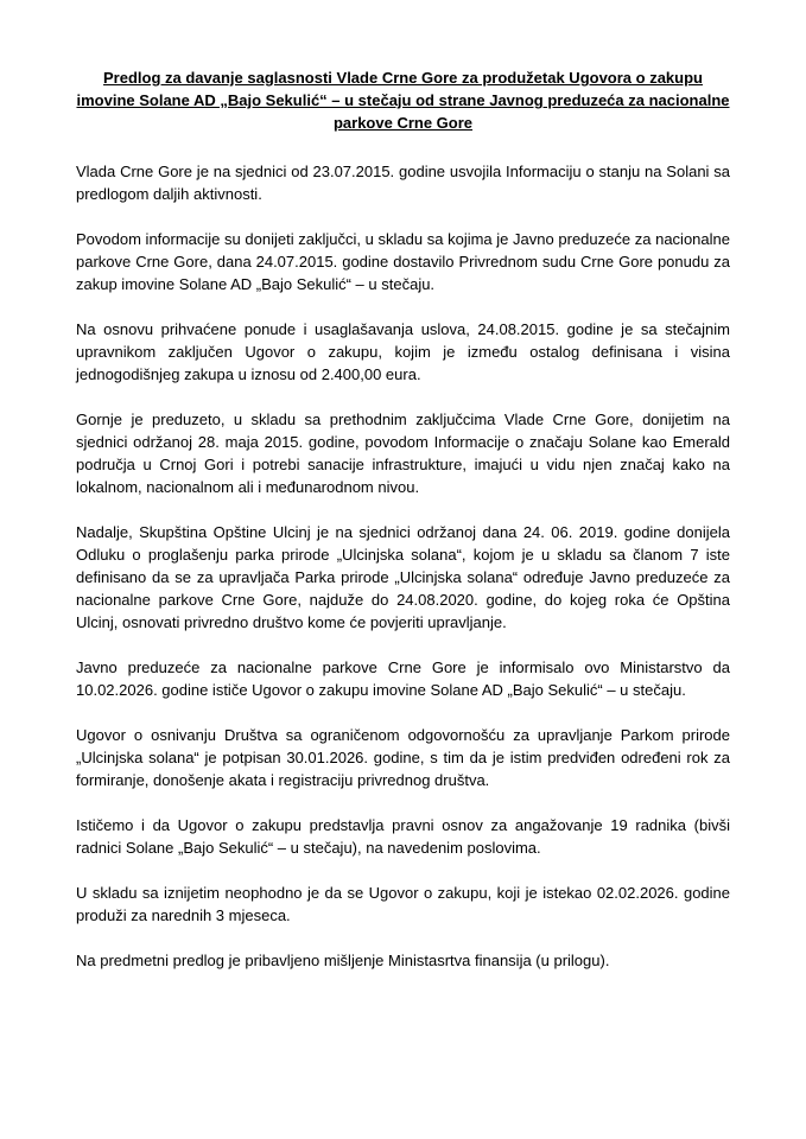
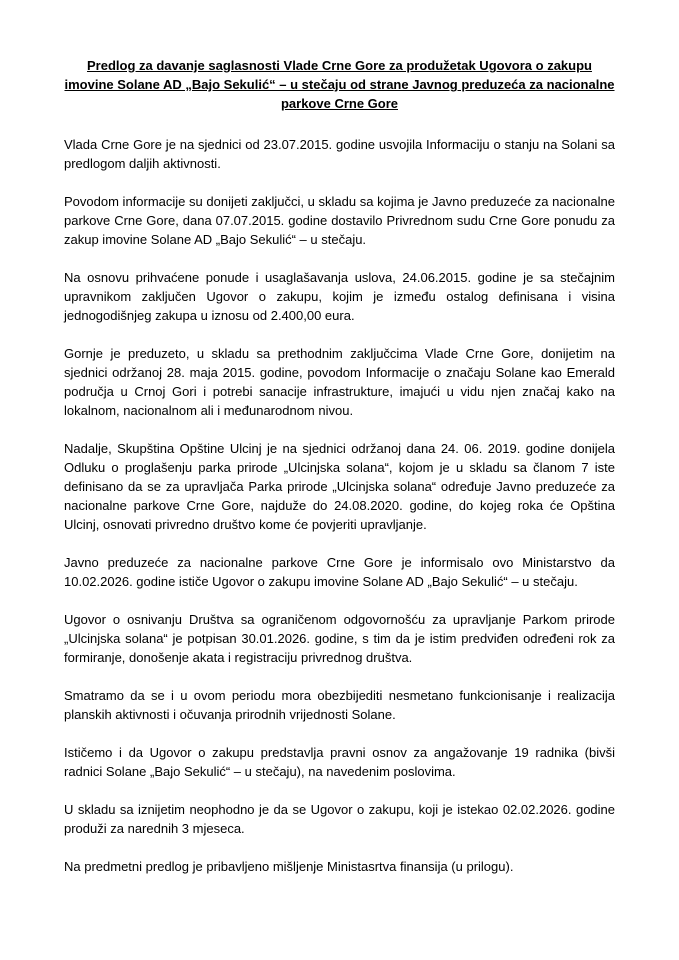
  Predlog za davanje saglasnosti Vlade Crne Gore za produžetak Ugovora o zakupu imovine Solane AD „Bajo Sekulić“ – u stečaju od strane Javnog preduzeća za nacionalne parkove Crne Gore
  Vlada Crne Gore je na sjednici od 23.07.2015. godine usvojila Informaciju o stanju na Solani sa predlogom daljih aktivnosti.
- Povodom informacije su donijeti zaključci, u skladu sa kojima je Javno preduzeće za nacionalne parkove Crne Gore, dana 24.07.2015. godine dostavilo Privrednom sudu Crne Gore ponudu za zakup imovine Solane AD „Bajo Sekulić“ – u stečaju.
+ Povodom informacije su donijeti zaključci, u skladu sa kojima je Javno preduzeće za nacionalne parkove Crne Gore, dana 07.07.2015. godine dostavilo Privrednom sudu Crne Gore ponudu za zakup imovine Solane AD „Bajo Sekulić“ – u stečaju.
- Na osnovu prihvaćene ponude i usaglašavanja uslova, 24.08.2015. godine je sa stečajnim upravnikom zaključen Ugovor o zakupu, kojim je između ostalog definisana i visina jednogodišnjeg zakupa u iznosu od 2.400,00 eura.
+ Na osnovu prihvaćene ponude i usaglašavanja uslova, 24.06.2015. godine je sa stečajnim upravnikom zaključen Ugovor o zakupu, kojim je između ostalog definisana i visina jednogodišnjeg zakupa u iznosu od 2.400,00 eura.
  Gornje je preduzeto, u skladu sa prethodnim zaključcima Vlade Crne Gore, donijetim na sjednici održanoj 28. maja 2015. godine, povodom Informacije o značaju Solane kao Emerald područja u Crnoj Gori i potrebi sanacije infrastrukture, imajući u vidu njen značaj kako na lokalnom, nacionalnom ali i međunarodnom nivou.
  Nadalje, Skupština Opštine Ulcinj je na sjednici održanoj dana 24. 06. 2019. godine donijela Odluku o proglašenju parka prirode „Ulcinjska solana“, kojom je u skladu sa članom 7 iste definisano da se za upravljača Parka prirode „Ulcinjska solana“ određuje Javno preduzeće za nacionalne parkove Crne Gore, najduže do 24.08.2020. godine, do kojeg roka će Opština Ulcinj, osnovati privredno društvo kome će povjeriti upravljanje.
  Javno preduzeće za nacionalne parkove Crne Gore je informisalo ovo Ministarstvo da 10.02.2026. godine ističe Ugovor o zakupu imovine Solane AD „Bajo Sekulić“ – u stečaju.
  Ugovor o osnivanju Društva sa ograničenom odgovornošću za upravljanje Parkom prirode „Ulcinjska solana“ je potpisan 30.01.2026. godine, s tim da je istim predviđen određeni rok za formiranje, donošenje akata i registraciju privrednog društva.
+ Smatramo da se i u ovom periodu mora obezbijediti nesmetano funkcionisanje i realizacija planskih aktivnosti i očuvanja prirodnih vrijednosti Solane.
  Ističemo i da Ugovor o zakupu predstavlja pravni osnov za angažovanje 19 radnika (bivši radnici Solane „Bajo Sekulić“ – u stečaju), na navedenim poslovima.
  U skladu sa iznijetim neophodno je da se Ugovor o zakupu, koji je istekao 02.02.2026. godine produži za narednih 3 mjeseca.
  Na predmetni predlog je pribavljeno mišljenje Ministasrtva finansija (u prilogu).
